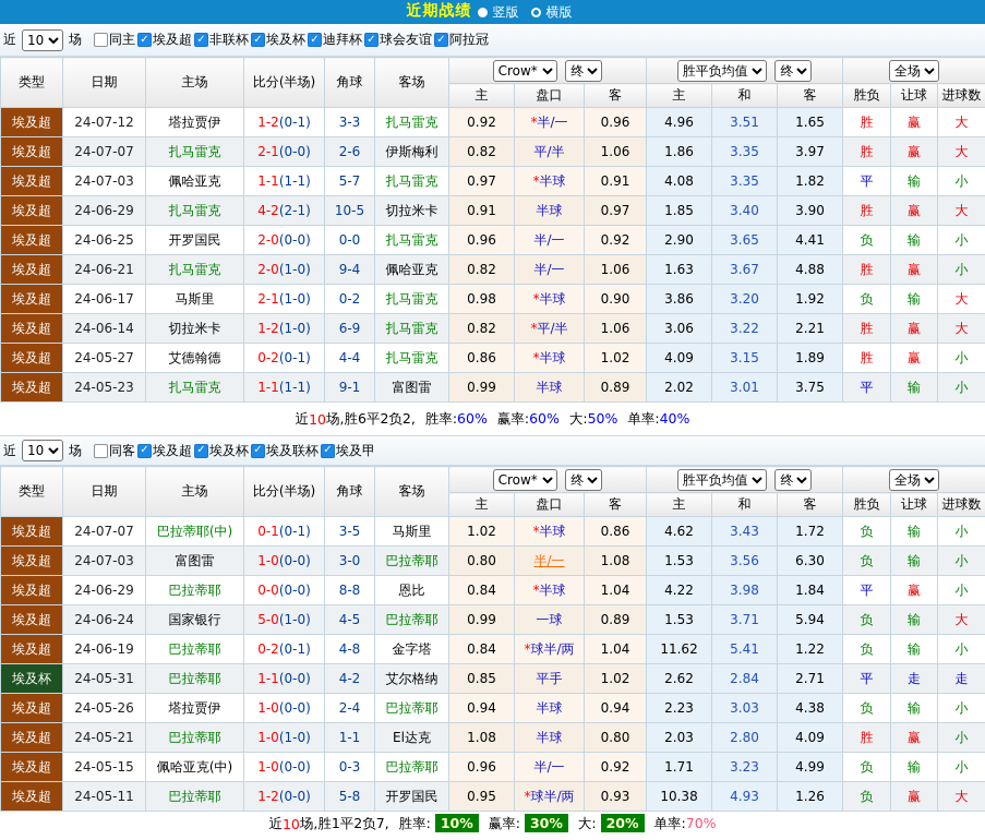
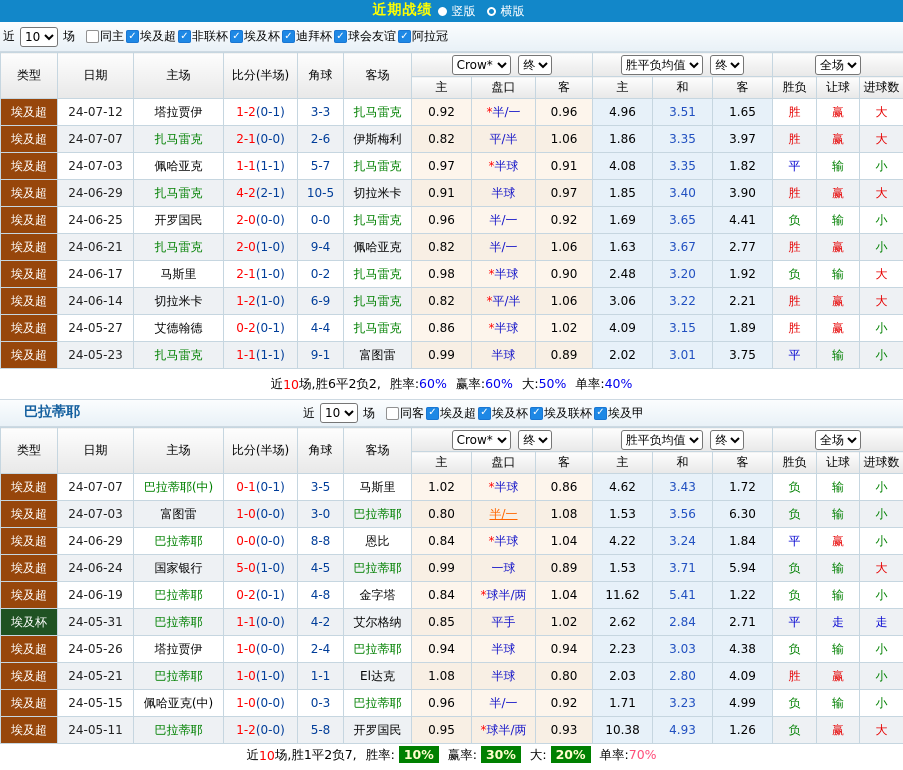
  近期战绩
  竖版
  横版
  近
  10
  场
  同主
  ✓
  埃及超
  ✓
  非联杯
  ✓
  埃及杯
  ✓
  迪拜杯
  ✓
  球会友谊
  ✓
  阿拉冠
  类型	日期	主场	比分(半场)	角球	客场	Crow* 终	胜平负均值 终	全场
  主	盘口	客	主	和	客	胜负	让球	进球数
  埃及超	24-07-12	塔拉贾伊	1-2(0-1)	3-3	扎马雷克	0.92	*半/一	0.96	4.96	3.51	1.65	胜	赢	大
  埃及超	24-07-07	扎马雷克	2-1(0-0)	2-6	伊斯梅利	0.82	平/半	1.06	1.86	3.35	3.97	胜	赢	大
  埃及超	24-07-03	佩哈亚克	1-1(1-1)	5-7	扎马雷克	0.97	*半球	0.91	4.08	3.35	1.82	平	输	小
  埃及超	24-06-29	扎马雷克	4-2(2-1)	10-5	切拉米卡	0.91	半球	0.97	1.85	3.40	3.90	胜	赢	大
- 埃及超	24-06-25	开罗国民	2-0(0-0)	0-0	扎马雷克	0.96	半/一	0.92	2.90	3.65	4.41	负	输	小
+ 埃及超	24-06-25	开罗国民	2-0(0-0)	0-0	扎马雷克	0.96	半/一	0.92	1.69	3.65	4.41	负	输	小
- 埃及超	24-06-21	扎马雷克	2-0(1-0)	9-4	佩哈亚克	0.82	半/一	1.06	1.63	3.67	4.88	胜	赢	小
+ 埃及超	24-06-21	扎马雷克	2-0(1-0)	9-4	佩哈亚克	0.82	半/一	1.06	1.63	3.67	2.77	胜	赢	小
- 埃及超	24-06-17	马斯里	2-1(1-0)	0-2	扎马雷克	0.98	*半球	0.90	3.86	3.20	1.92	负	输	大
+ 埃及超	24-06-17	马斯里	2-1(1-0)	0-2	扎马雷克	0.98	*半球	0.90	2.48	3.20	1.92	负	输	大
  埃及超	24-06-14	切拉米卡	1-2(1-0)	6-9	扎马雷克	0.82	*平/半	1.06	3.06	3.22	2.21	胜	赢	大
  埃及超	24-05-27	艾德翰德	0-2(0-1)	4-4	扎马雷克	0.86	*半球	1.02	4.09	3.15	1.89	胜	赢	小
  埃及超	24-05-23	扎马雷克	1-1(1-1)	9-1	富图雷	0.99	半球	0.89	2.02	3.01	3.75	平	输	小
  近
  10
  场,胜6平2负2,
  胜率:60%
  赢率:60%
  大:50%
  单率:40%
+ 巴拉蒂耶
  近
  10
  场
  同客
  ✓
  埃及超
  ✓
  埃及杯
  ✓
  埃及联杯
  ✓
  埃及甲
  类型	日期	主场	比分(半场)	角球	客场	Crow* 终	胜平负均值 终	全场
  主	盘口	客	主	和	客	胜负	让球	进球数
  埃及超	24-07-07	巴拉蒂耶(中)	0-1(0-1)	3-5	马斯里	1.02	*半球	0.86	4.62	3.43	1.72	负	输	小
  埃及超	24-07-03	富图雷	1-0(0-0)	3-0	巴拉蒂耶	0.80	半/一	1.08	1.53	3.56	6.30	负	输	小
- 埃及超	24-06-29	巴拉蒂耶	0-0(0-0)	8-8	恩比	0.84	*半球	1.04	4.22	3.98	1.84	平	赢	小
+ 埃及超	24-06-29	巴拉蒂耶	0-0(0-0)	8-8	恩比	0.84	*半球	1.04	4.22	3.24	1.84	平	赢	小
  埃及超	24-06-24	国家银行	5-0(1-0)	4-5	巴拉蒂耶	0.99	一球	0.89	1.53	3.71	5.94	负	输	大
  埃及超	24-06-19	巴拉蒂耶	0-2(0-1)	4-8	金字塔	0.84	*球半/两	1.04	11.62	5.41	1.22	负	输	小
  埃及杯	24-05-31	巴拉蒂耶	1-1(0-0)	4-2	艾尔格纳	0.85	平手	1.02	2.62	2.84	2.71	平	走	走
  埃及超	24-05-26	塔拉贾伊	1-0(0-0)	2-4	巴拉蒂耶	0.94	半球	0.94	2.23	3.03	4.38	负	输	小
  埃及超	24-05-21	巴拉蒂耶	1-0(1-0)	1-1	El达克	1.08	半球	0.80	2.03	2.80	4.09	胜	赢	小
  埃及超	24-05-15	佩哈亚克(中)	1-0(0-0)	0-3	巴拉蒂耶	0.96	半/一	0.92	1.71	3.23	4.99	负	输	小
  埃及超	24-05-11	巴拉蒂耶	1-2(0-0)	5-8	开罗国民	0.95	*球半/两	0.93	10.38	4.93	1.26	负	赢	大
  近
  10
  场,胜1平2负7,
  胜率: 10%
  赢率: 30%
  大: 20%
  单率:70%
